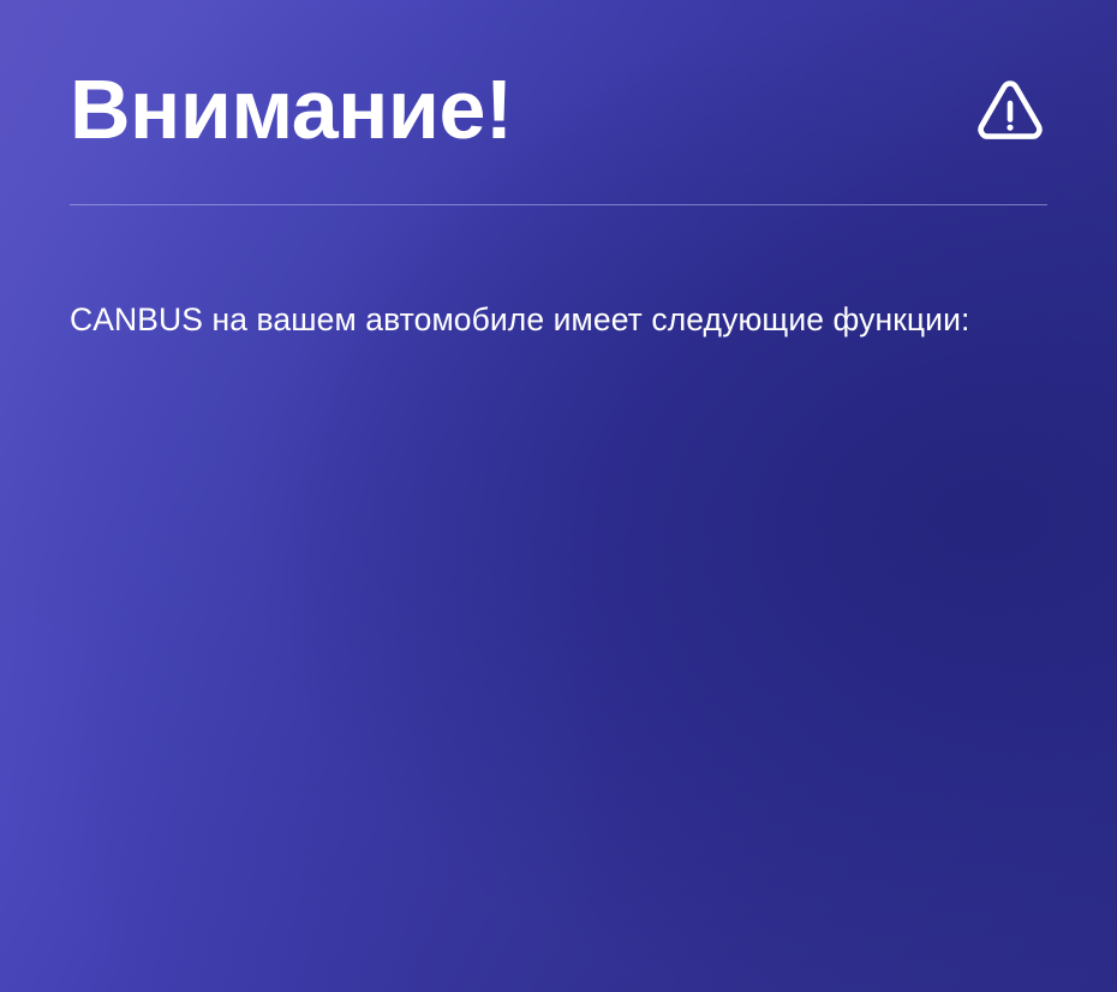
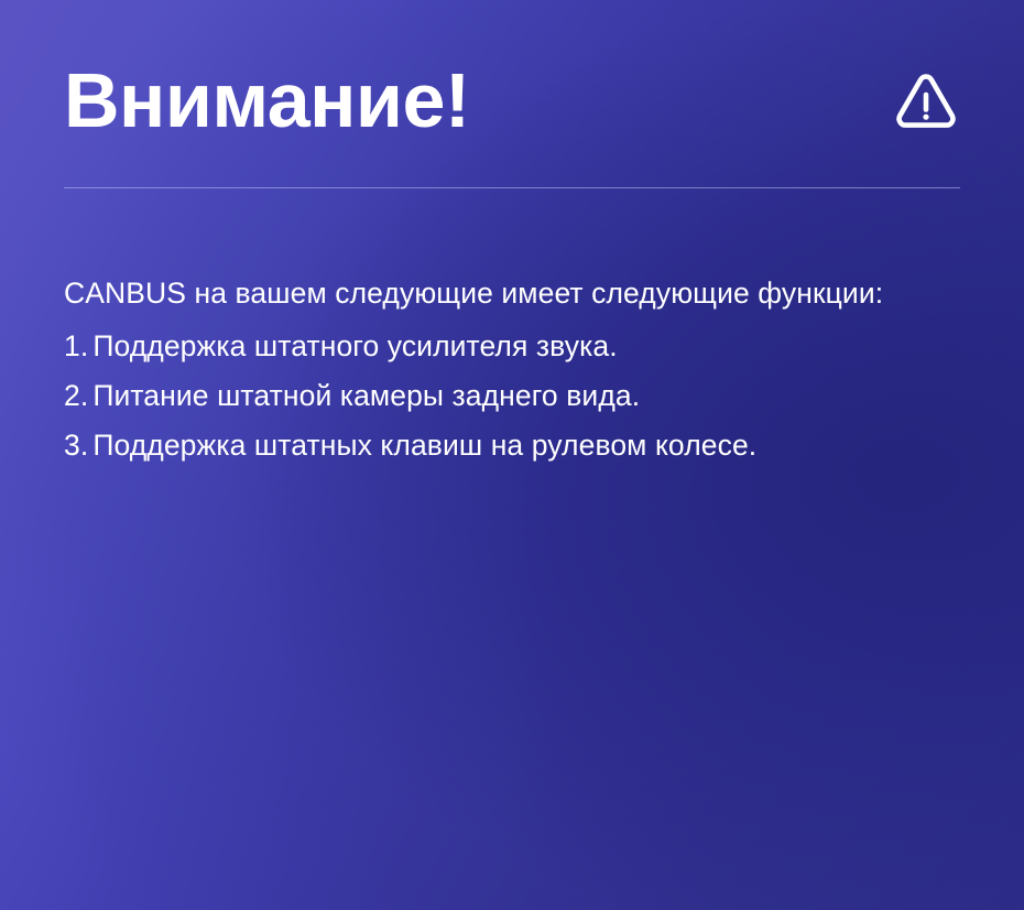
  Внимание!
- CANBUS на вашем автомобиле имеет следующие функции:
+ CANBUS на вашем следующие имеет следующие функции:
+ 1. Поддержка штатного усилителя звука.
+ 2. Питание штатной камеры заднего вида.
+ 3. Поддержка штатных клавиш на рулевом колесе.
